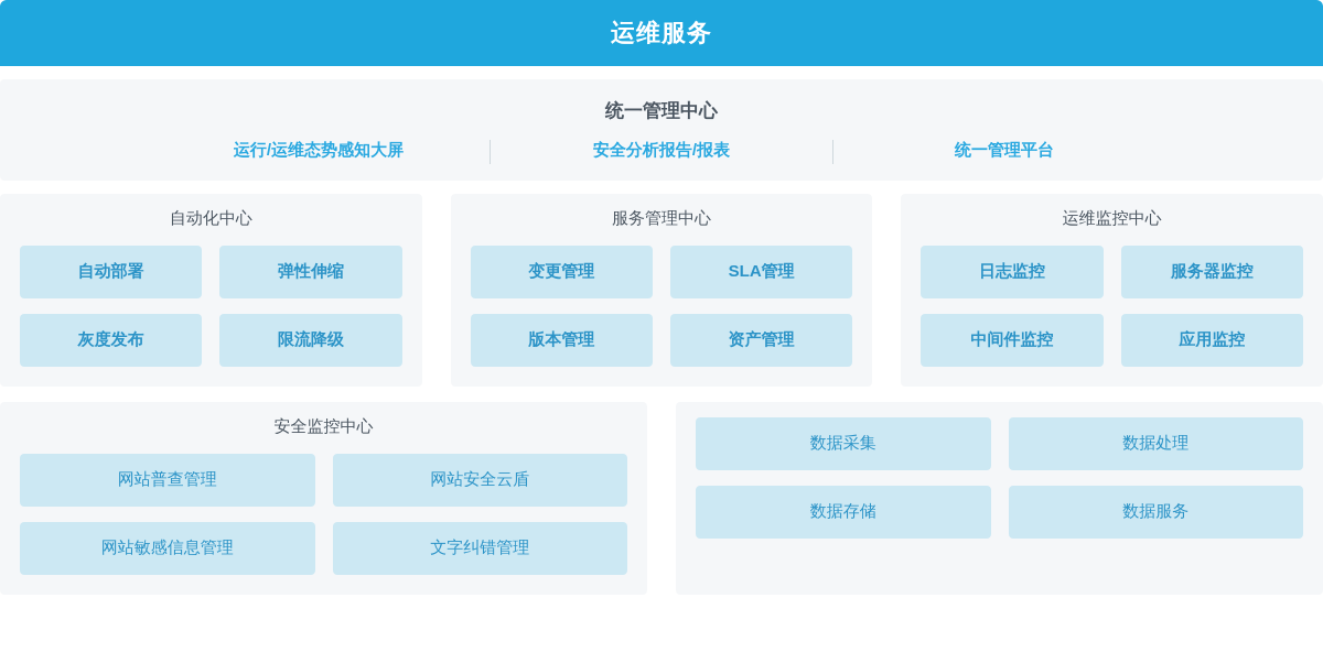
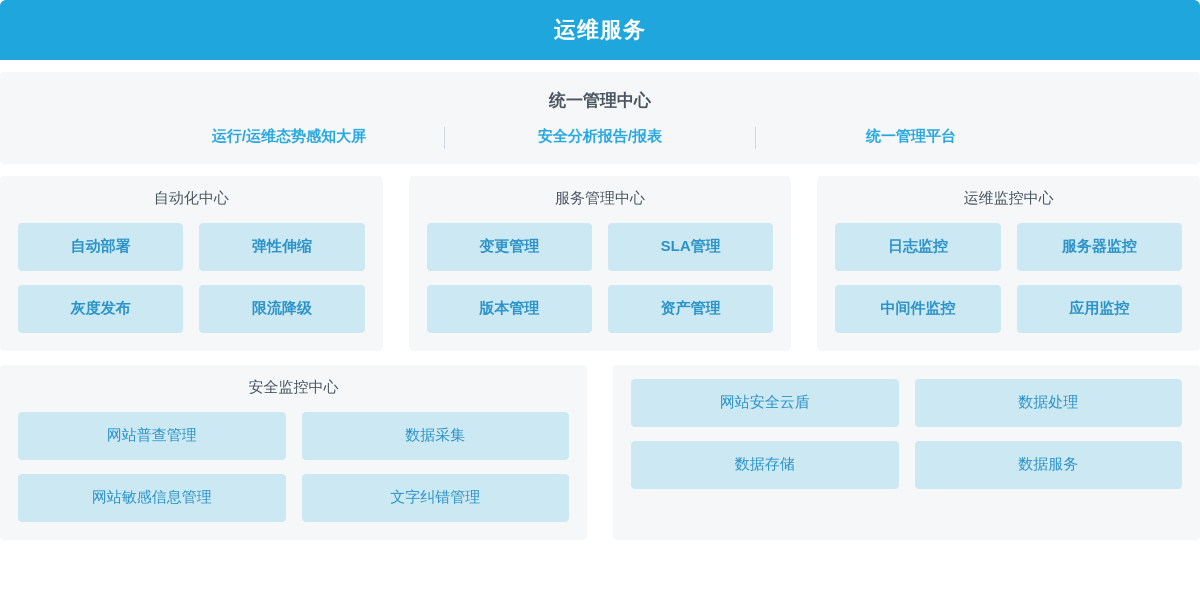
  运维服务
  统一管理中心
  运行/运维态势感知大屏
  安全分析报告/报表
  统一管理平台
  自动化中心
  自动部署
  弹性伸缩
  灰度发布
  限流降级
  服务管理中心
  变更管理
  SLA管理
  版本管理
  资产管理
  运维监控中心
  日志监控
  服务器监控
  中间件监控
  应用监控
  安全监控中心
  网站普查管理
- 网站安全云盾
+ 数据采集
  网站敏感信息管理
  文字纠错管理
- 数据采集
+ 网站安全云盾
  数据处理
  数据存储
  数据服务
